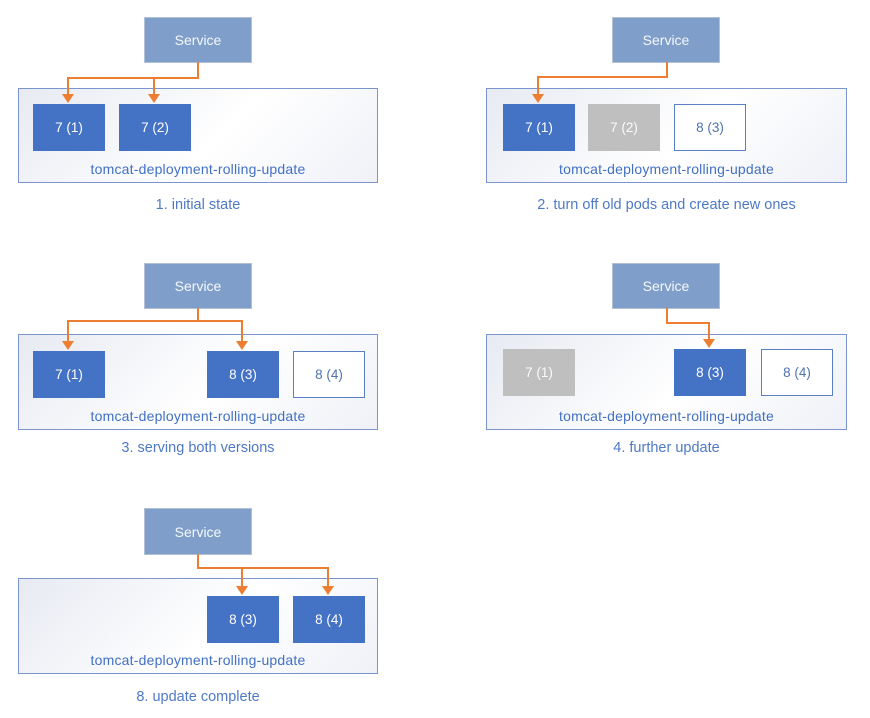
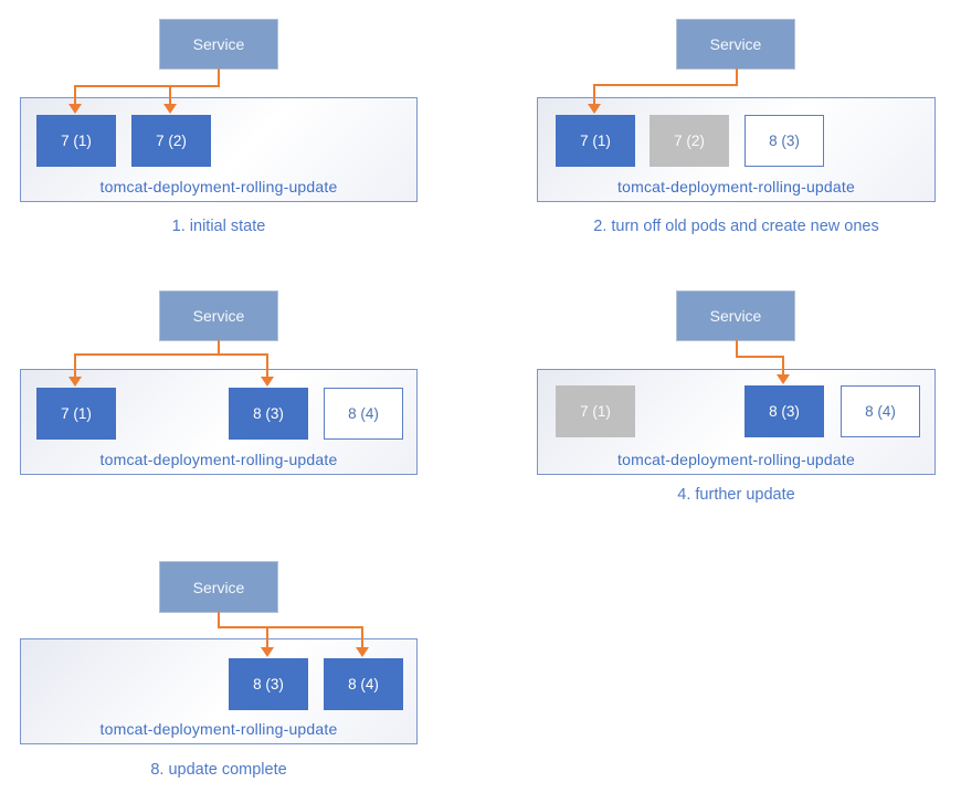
  Service
  7 (1)
  7 (2)
  tomcat-deployment-rolling-update
  1. initial state
  Service
  7 (1)
  7 (2)
  8 (3)
  tomcat-deployment-rolling-update
  2. turn off old pods and create new ones
  Service
  7 (1)
  8 (3)
  8 (4)
  tomcat-deployment-rolling-update
- 3. serving both versions
  Service
  7 (1)
  8 (3)
  8 (4)
  tomcat-deployment-rolling-update
  4. further update
  Service
  8 (3)
  8 (4)
  tomcat-deployment-rolling-update
  8. update complete
